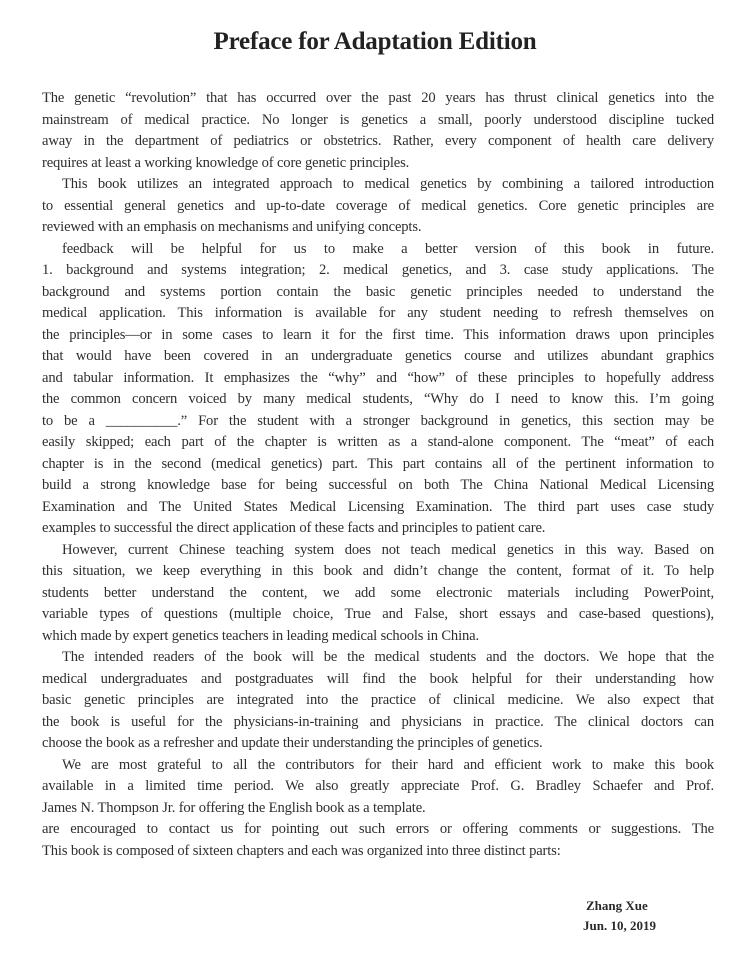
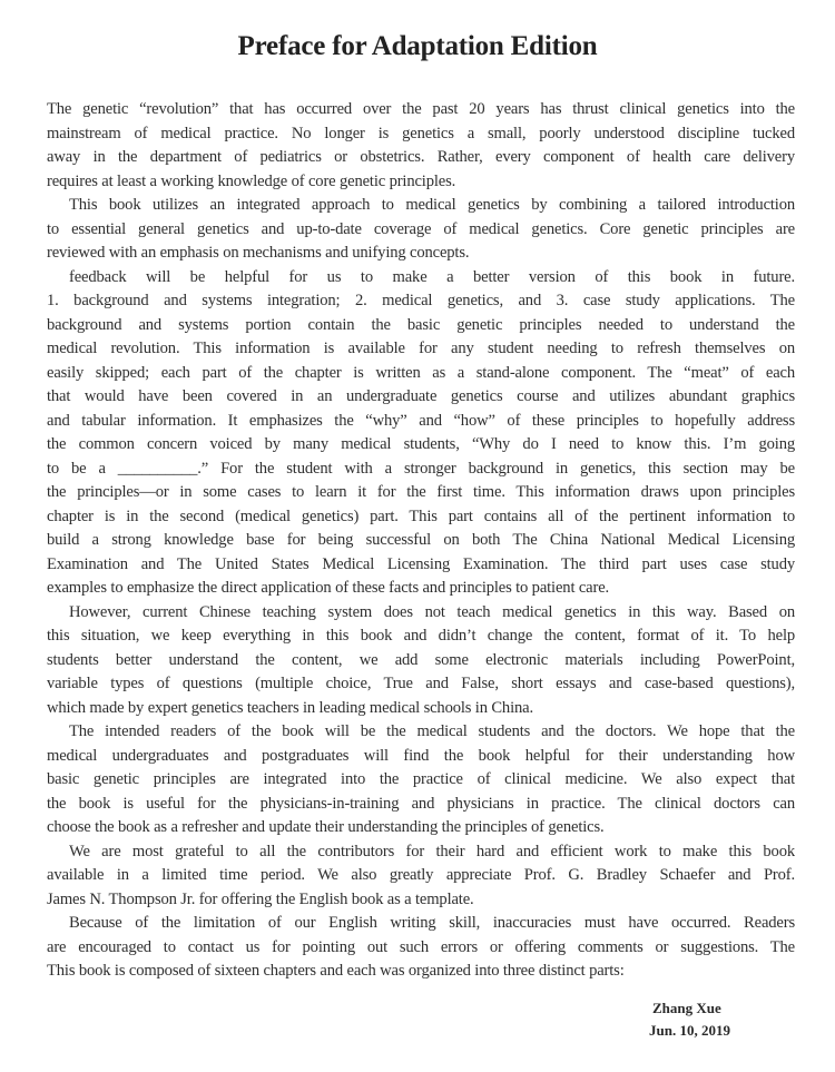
  Preface for Adaptation Edition
  The genetic “revolution” that has occurred over the past 20 years has thrust clinical genetics into the
  mainstream of medical practice. No longer is genetics a small, poorly understood discipline tucked
  away in the department of pediatrics or obstetrics. Rather, every component of health care delivery
  requires at least a working knowledge of core genetic principles.
  This book utilizes an integrated approach to medical genetics by combining a tailored introduction
  to essential general genetics and up-to-date coverage of medical genetics. Core genetic principles are
  reviewed with an emphasis on mechanisms and unifying concepts.
  feedback will be helpful for us to make a better version of this book in future.
  1. background and systems integration; 2. medical genetics, and 3. case study applications. The
  background and systems portion contain the basic genetic principles needed to understand the
- medical application. This information is available for any student needing to refresh themselves on
+ medical revolution. This information is available for any student needing to refresh themselves on
- the principles—or in some cases to learn it for the first time. This information draws upon principles
+ easily skipped; each part of the chapter is written as a stand-alone component. The “meat” of each
  that would have been covered in an undergraduate genetics course and utilizes abundant graphics
  and tabular information. It emphasizes the “why” and “how” of these principles to hopefully address
  the common concern voiced by many medical students, “Why do I need to know this. I’m going
  to be a __________.” For the student with a stronger background in genetics, this section may be
- easily skipped; each part of the chapter is written as a stand-alone component. The “meat” of each
+ the principles—or in some cases to learn it for the first time. This information draws upon principles
  chapter is in the second (medical genetics) part. This part contains all of the pertinent information to
  build a strong knowledge base for being successful on both The China National Medical Licensing
  Examination and The United States Medical Licensing Examination. The third part uses case study
- examples to successful the direct application of these facts and principles to patient care.
+ examples to emphasize the direct application of these facts and principles to patient care.
  However, current Chinese teaching system does not teach medical genetics in this way. Based on
  this situation, we keep everything in this book and didn’t change the content, format of it. To help
  students better understand the content, we add some electronic materials including PowerPoint,
  variable types of questions (multiple choice, True and False, short essays and case-based questions),
  which made by expert genetics teachers in leading medical schools in China.
  The intended readers of the book will be the medical students and the doctors. We hope that the
  medical undergraduates and postgraduates will find the book helpful for their understanding how
  basic genetic principles are integrated into the practice of clinical medicine. We also expect that
  the book is useful for the physicians-in-training and physicians in practice. The clinical doctors can
  choose the book as a refresher and update their understanding the principles of genetics.
  We are most grateful to all the contributors for their hard and efficient work to make this book
  available in a limited time period. We also greatly appreciate Prof. G. Bradley Schaefer and Prof.
  James N. Thompson Jr. for offering the English book as a template.
+ Because of the limitation of our English writing skill, inaccuracies must have occurred. Readers
  are encouraged to contact us for pointing out such errors or offering comments or suggestions. The
  This book is composed of sixteen chapters and each was organized into three distinct parts:
  Zhang Xue
  Jun. 10, 2019
